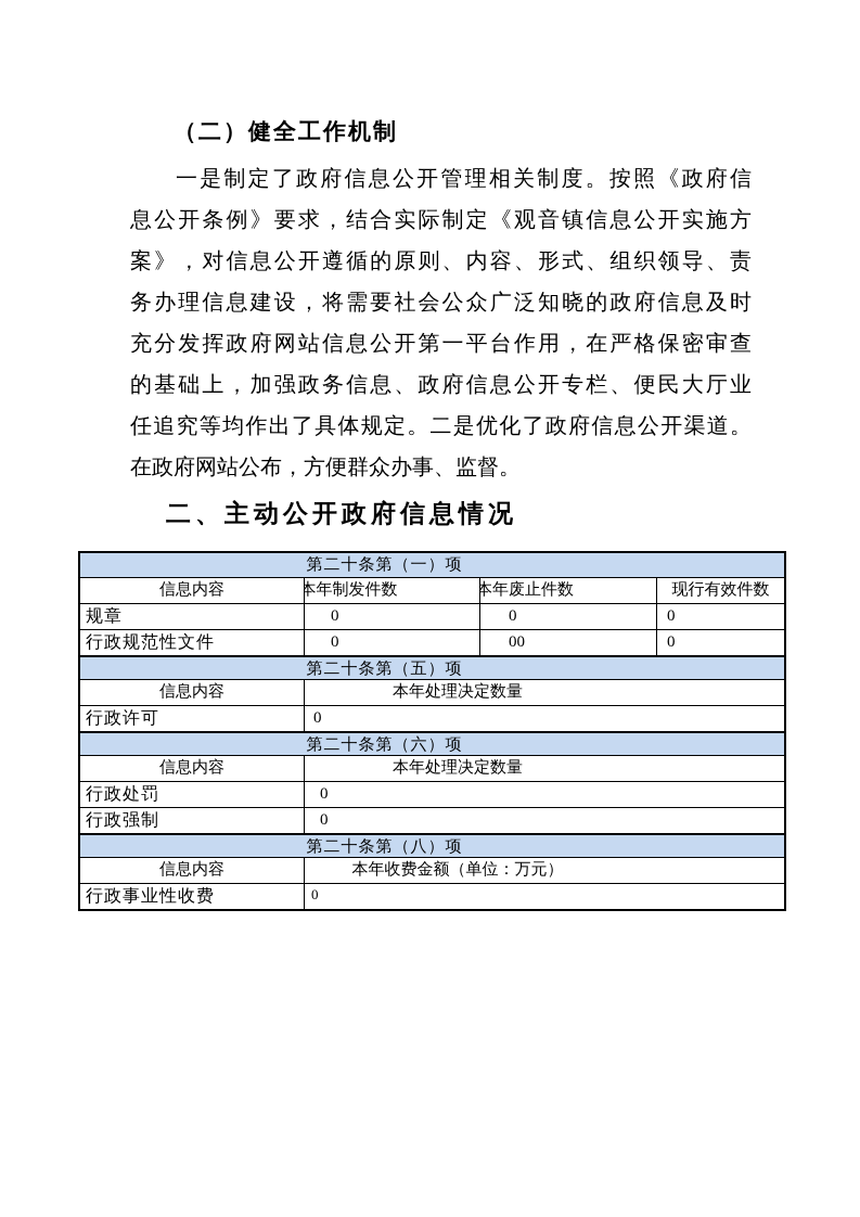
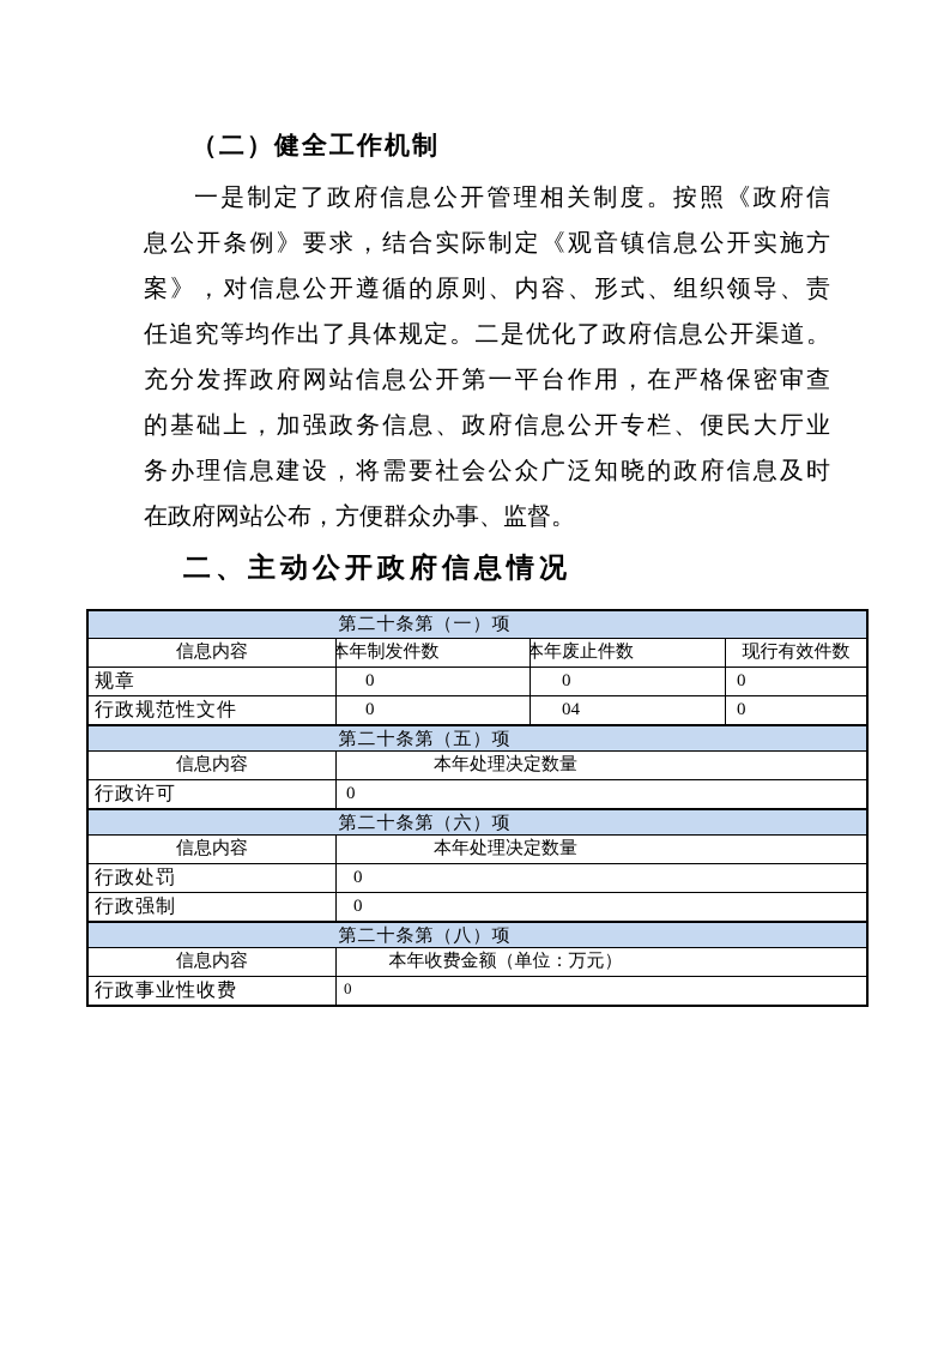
  （二）健全工作机制
  一是制定了政府信息公开管理相关制度。按照《政府信
  息公开条例》要求，结合实际制定《观音镇信息公开实施方
  案》，对信息公开遵循的原则、内容、形式、组织领导、责
- 务办理信息建设，将需要社会公众广泛知晓的政府信息及时
+ 任追究等均作出了具体规定。二是优化了政府信息公开渠道。
  充分发挥政府网站信息公开第一平台作用，在严格保密审查
  的基础上，加强政务信息、政府信息公开专栏、便民大厅业
- 任追究等均作出了具体规定。二是优化了政府信息公开渠道。
+ 务办理信息建设，将需要社会公众广泛知晓的政府信息及时
  在政府网站公布，方便群众办事、监督。
  二、主动公开政府信息情况
  第二十条第（一）项
  信息内容
  本年制发件数
  本年废止件数
  现行有效件数
  规章
  0
  0
  0
  行政规范性文件
  0
- 00
+ 04
  0
  第二十条第（五）项
  信息内容
  本年处理决定数量
  行政许可
  0
  第二十条第（六）项
  信息内容
  本年处理决定数量
  行政处罚
  0
  行政强制
  0
  第二十条第（八）项
  信息内容
  本年收费金额（单位：万元）
  行政事业性收费
  0
